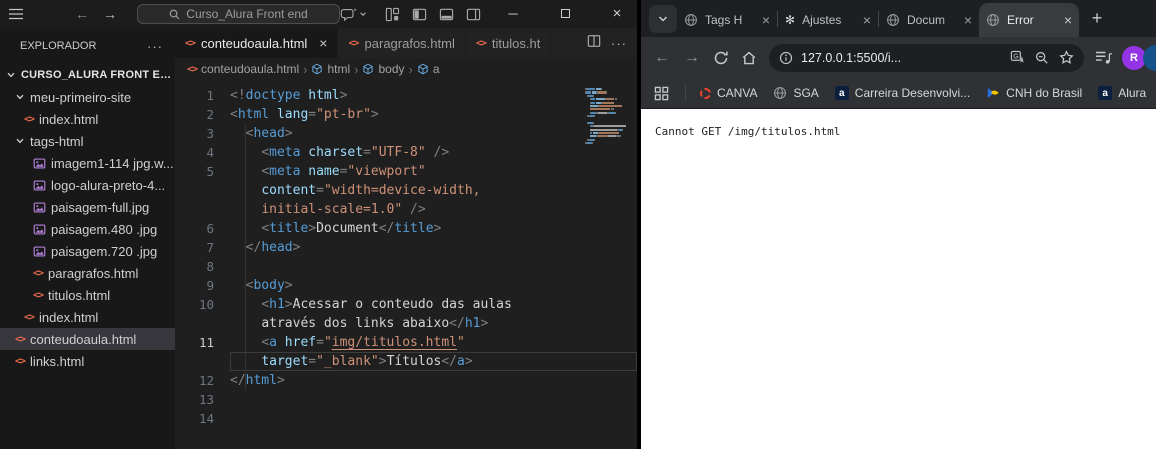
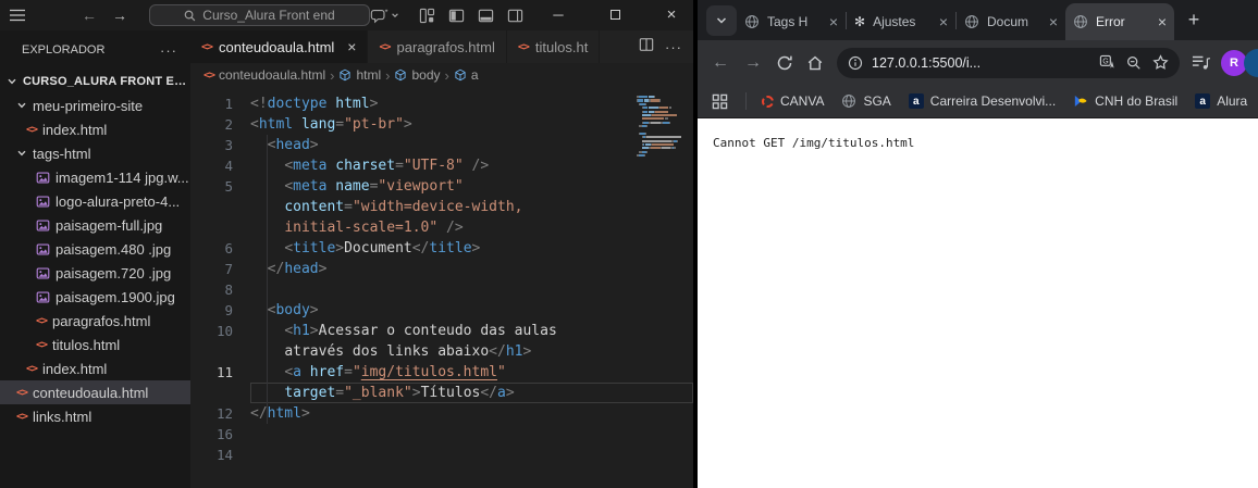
  ←
  →
  Curso_Alura Front end
  ─
  ×
  EXPLORADOR
  ···
  CURSO_ALURA FRONT END
  meu-primeiro-site
  <>
  index.html
  tags-html
  imagem1-114 jpg.w...
  logo-alura-preto-4...
  paisagem-full.jpg
  paisagem.480 .jpg
  paisagem.720 .jpg
+ paisagem.1900.jpg
  <>
  paragrafos.html
  <>
  titulos.html
  <>
  index.html
  <>
  conteudoaula.html
  <>
  links.html
  <>
  conteudoaula.html
  ×
  <>
  paragrafos.html
  <>
  titulos.ht
  ···
  <>
  conteudoaula.html
  ›
  html
  ›
  body
  ›
  a
  1
  2
  3
  4
  5
  6
  7
  8
  9
  10
  11
  12
- 13
+ 16
  14
  <!doctype html>
  <html lang="pt-br">
  <head>
  <meta charset="UTF-8" />
  <meta name="viewport"
  content="width=device-width,
  initial-scale=1.0" />
  <title>Document</title>
  </head>
  <body>
  <h1>Acessar o conteudo das aulas
  através dos links abaixo</h1>
  <a href="img/titulos.html"
  target="_blank">Títulos</a>
  </html>
  Tags H
  ×
  ✻
  Ajustes
  ×
  Docum
  ×
  Error
  ×
  +
  ←
  →
  127.0.0.1:5500/i...
  R
  CANVA
  SGA
  a
  Carreira Desenvolvi...
  CNH do Brasil
  a
  Alura
  Cannot GET /img/titulos.html
